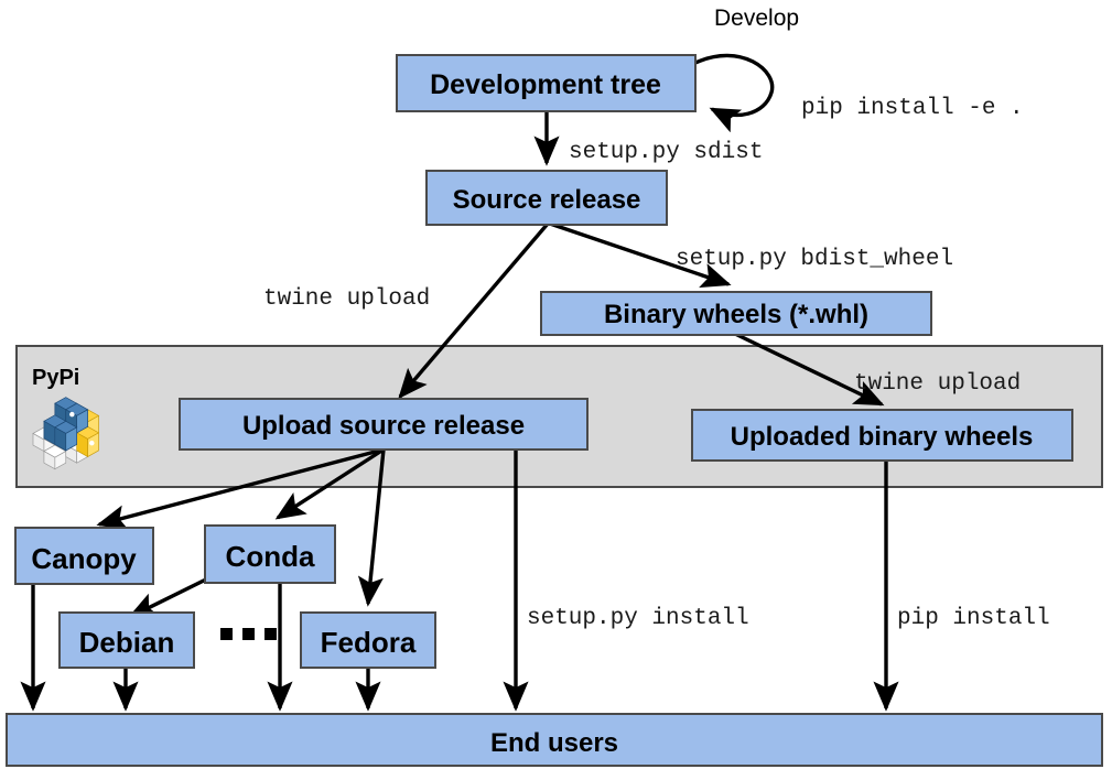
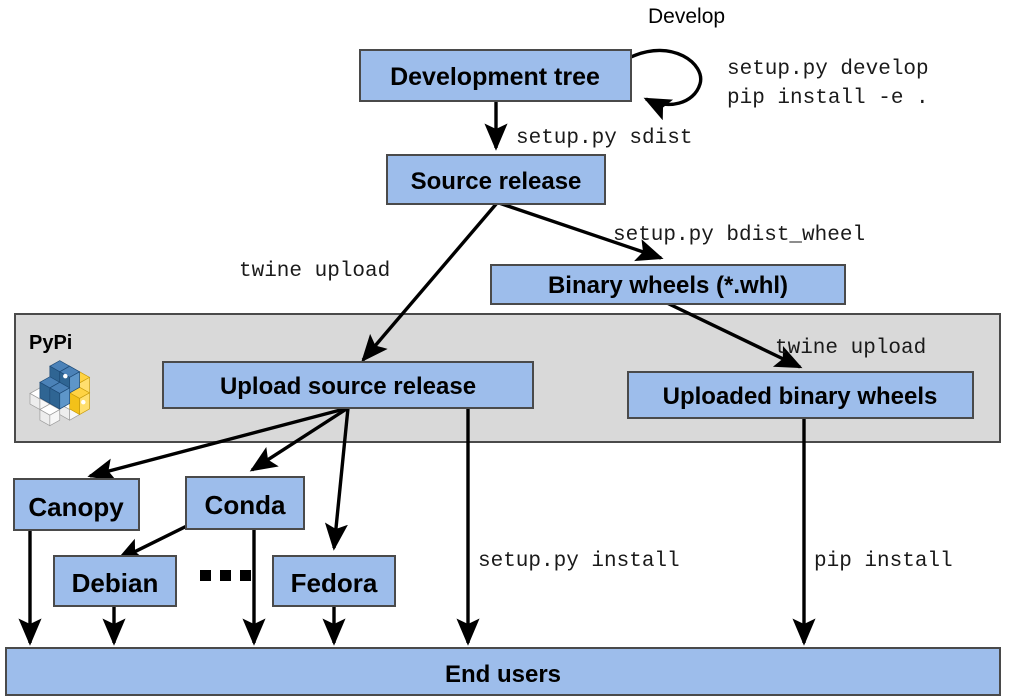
  Development tree
  Source release
  Binary wheels (*.whl)
  Upload source release
  Uploaded binary wheels
  Canopy
  Conda
  Debian
  Fedora
  End users
  PyPi
  Develop
+ setup.py develop
  pip install -e .
  setup.py sdist
  twine upload
  setup.py bdist_wheel
  twine upload
  setup.py install
  pip install
